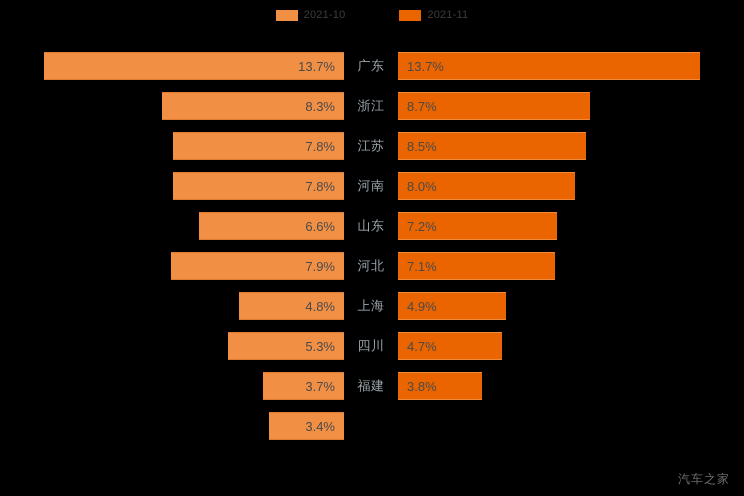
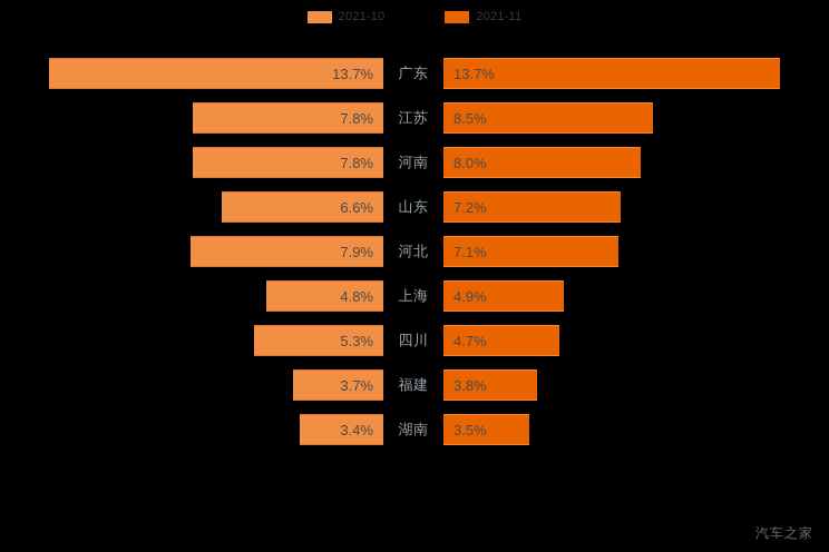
  2021-10
  2021-11
  13.7%
  广东
  13.7%
- 8.3%
- 浙江
- 8.7%
  7.8%
  江苏
  8.5%
  7.8%
  河南
  8.0%
  6.6%
  山东
  7.2%
  7.9%
  河北
  7.1%
  4.8%
  上海
  4.9%
  5.3%
  四川
  4.7%
  3.7%
  福建
  3.8%
  3.4%
+ 湖南
+ 3.5%
  汽车之家
